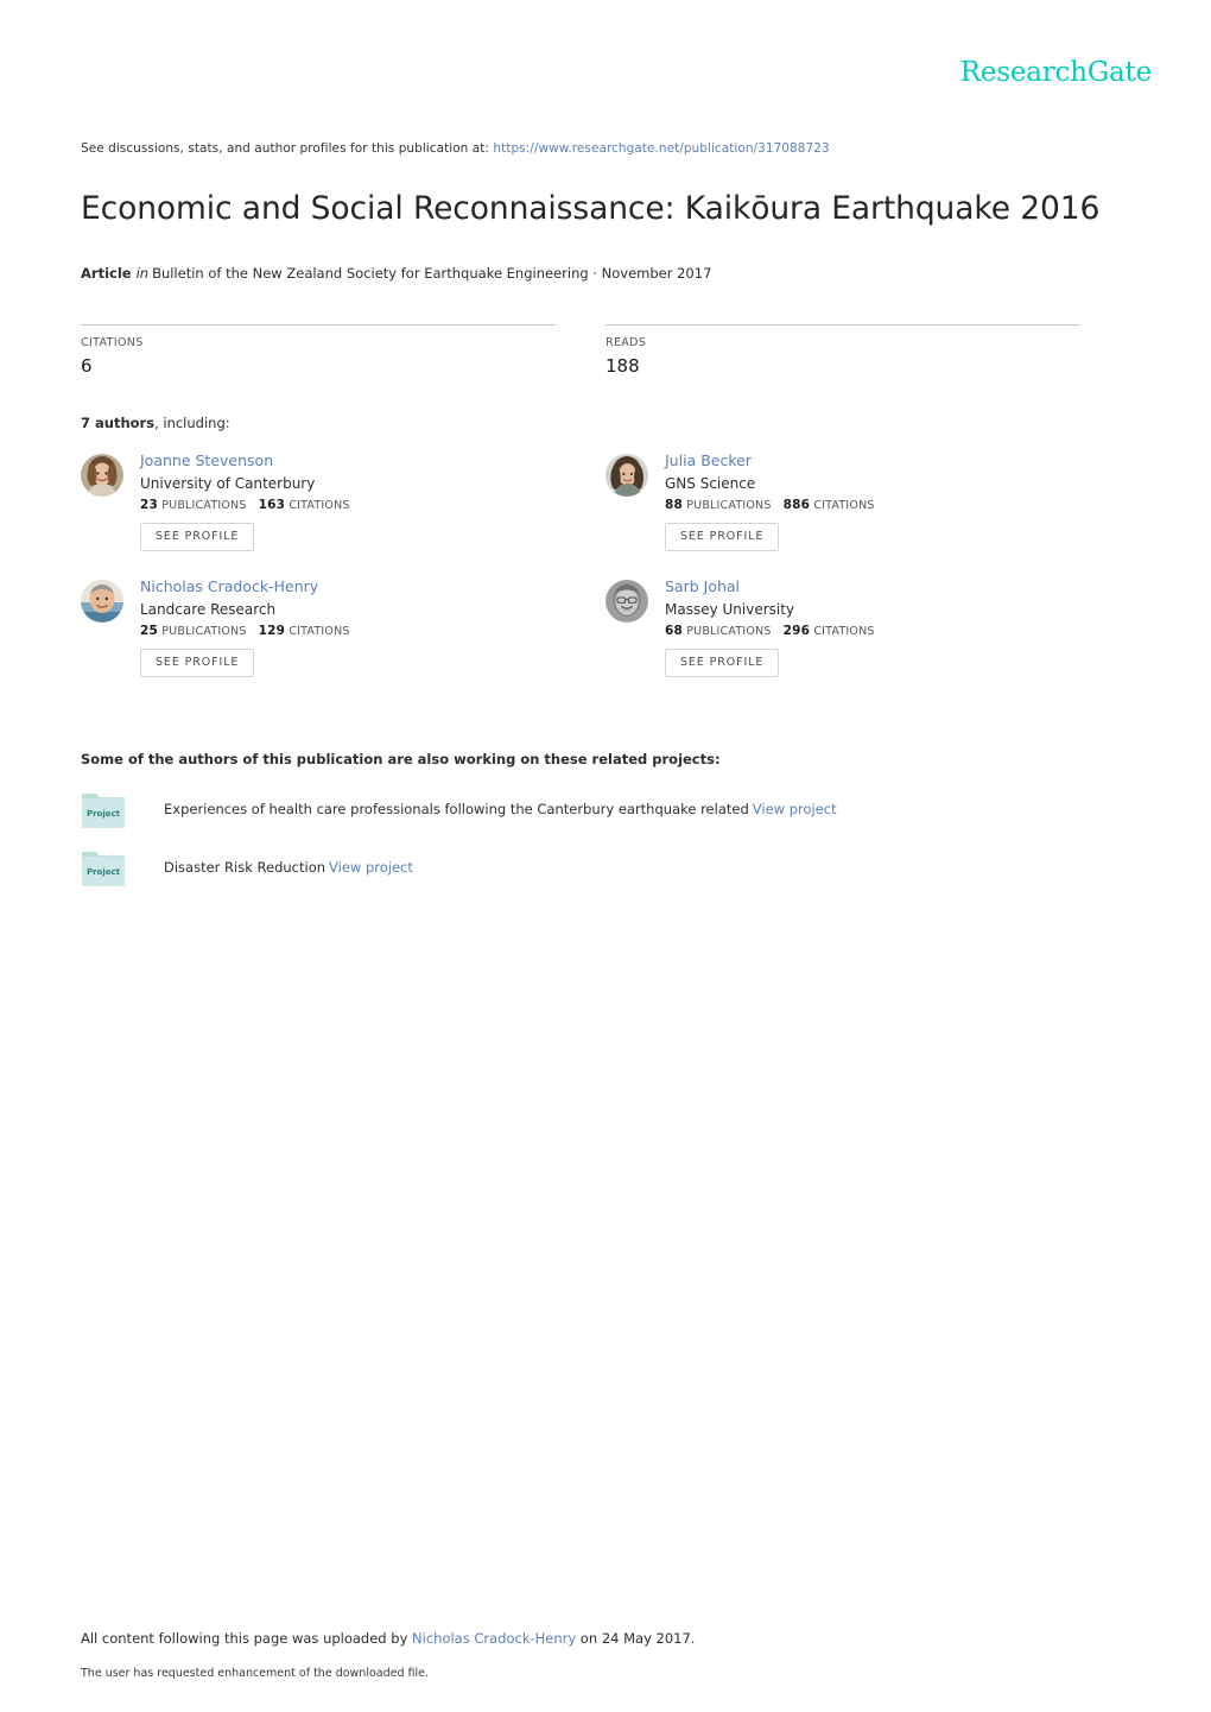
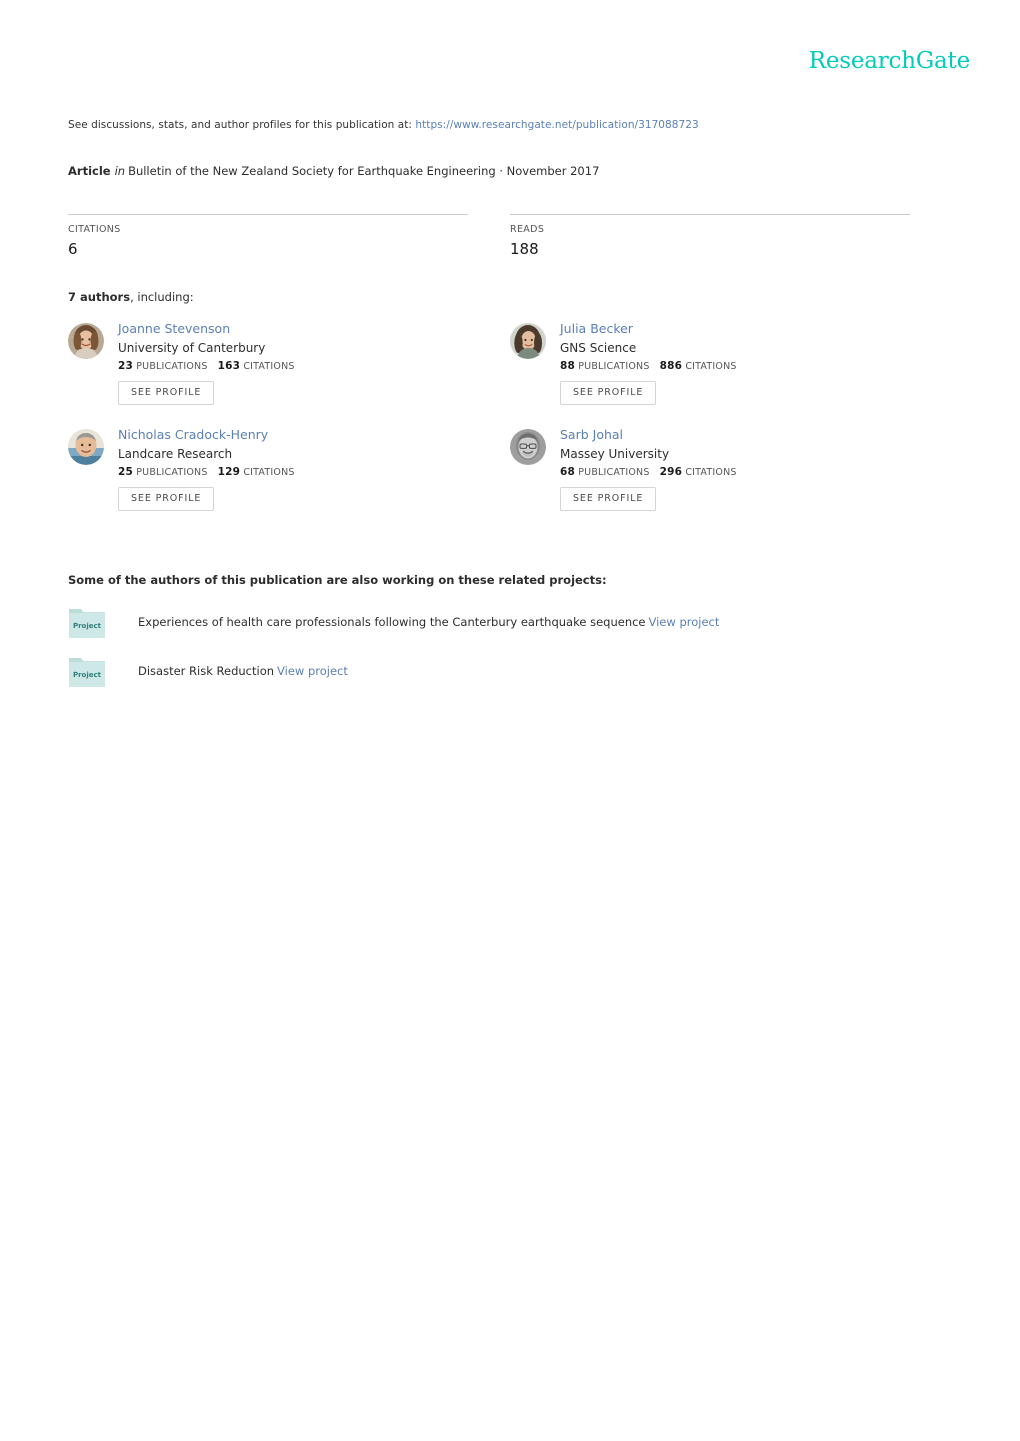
  ResearchGate
  See discussions, stats, and author profiles for this publication at: https://www.researchgate.net/publication/317088723
- Economic and Social Reconnaissance: Kaikōura Earthquake 2016
  Article in Bulletin of the New Zealand Society for Earthquake Engineering · November 2017
  CITATIONS
  6
  READS
  188
  7 authors, including:
  Joanne Stevenson
  University of Canterbury
  23 PUBLICATIONS 163 CITATIONS
  SEE PROFILE
  Julia Becker
  GNS Science
  88 PUBLICATIONS 886 CITATIONS
  SEE PROFILE
  Nicholas Cradock-Henry
  Landcare Research
  25 PUBLICATIONS 129 CITATIONS
  SEE PROFILE
  Sarb Johal
  Massey University
  68 PUBLICATIONS 296 CITATIONS
  SEE PROFILE
  Some of the authors of this publication are also working on these related projects:
  Project
- Experiences of health care professionals following the Canterbury earthquake related View project
+ Experiences of health care professionals following the Canterbury earthquake sequence View project
  Project
  Disaster Risk Reduction View project
- All content following this page was uploaded by Nicholas Cradock-Henry on 24 May 2017.
- The user has requested enhancement of the downloaded file.
